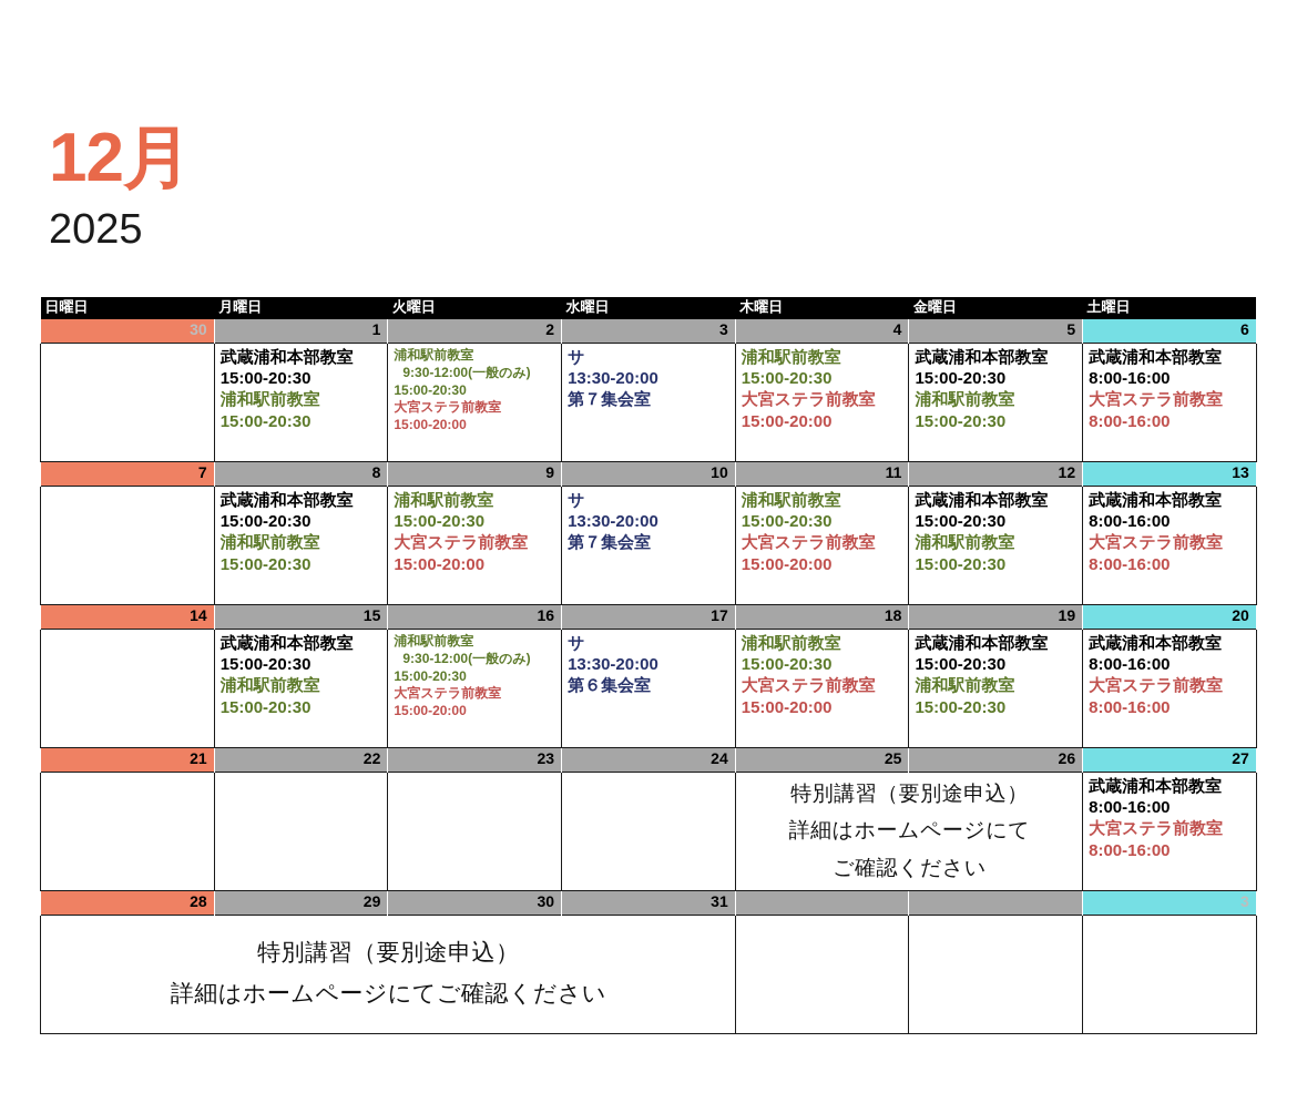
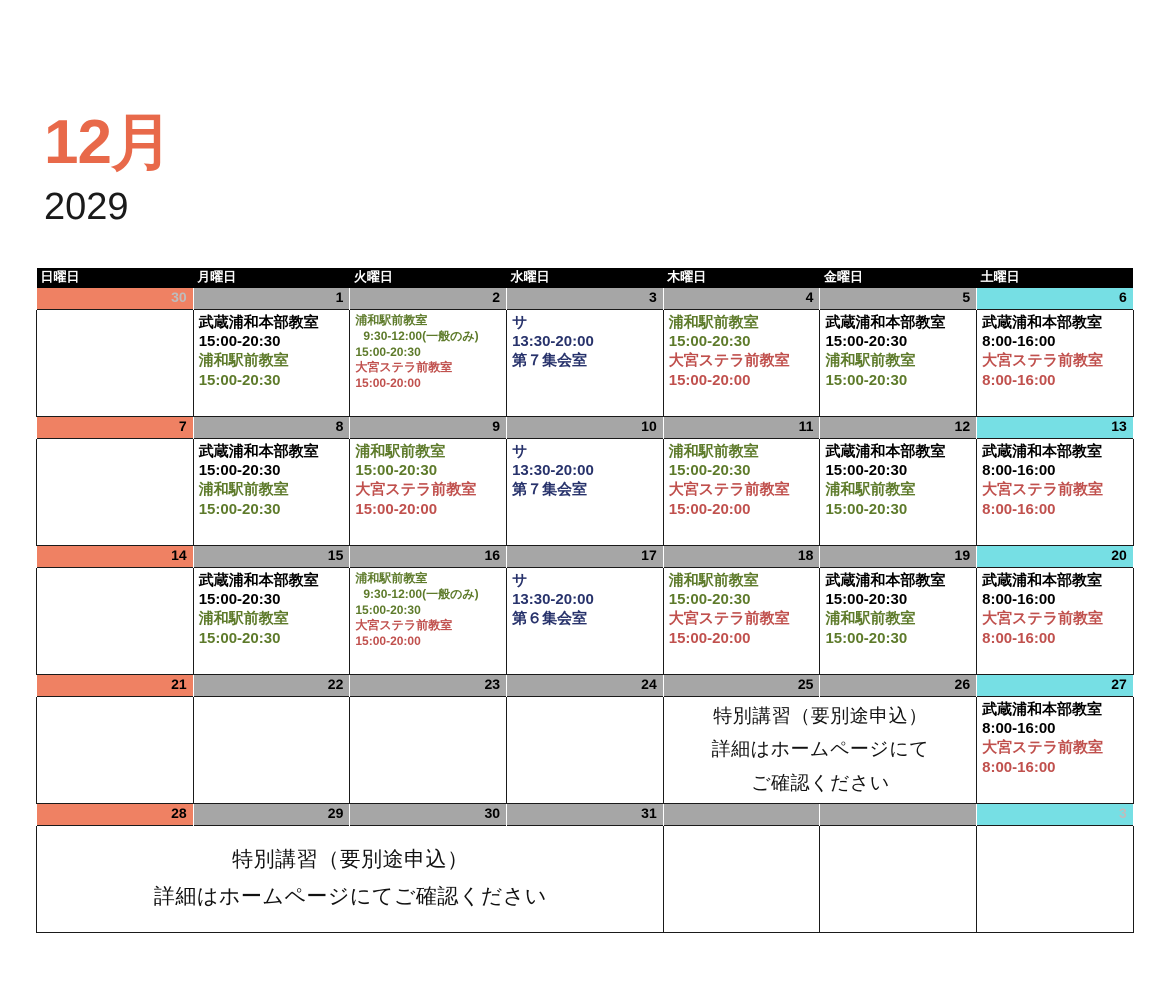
  12月
- 2025
+ 2029
  日曜日	月曜日	火曜日	水曜日	木曜日	金曜日	土曜日
  30	1	2	3	4	5	6
  	武蔵浦和本部教室15:00-20:30浦和駅前教室15:00-20:30	浦和駅前教室9:30-12:00(一般のみ)15:00-20:30大宮ステラ前教室15:00-20:00	サ13:30-20:00第７集会室	浦和駅前教室15:00-20:30大宮ステラ前教室15:00-20:00	武蔵浦和本部教室15:00-20:30浦和駅前教室15:00-20:30	武蔵浦和本部教室8:00-16:00大宮ステラ前教室8:00-16:00
  7	8	9	10	11	12	13
  	武蔵浦和本部教室15:00-20:30浦和駅前教室15:00-20:30	浦和駅前教室15:00-20:30大宮ステラ前教室15:00-20:00	サ13:30-20:00第７集会室	浦和駅前教室15:00-20:30大宮ステラ前教室15:00-20:00	武蔵浦和本部教室15:00-20:30浦和駅前教室15:00-20:30	武蔵浦和本部教室8:00-16:00大宮ステラ前教室8:00-16:00
  14	15	16	17	18	19	20
  	武蔵浦和本部教室15:00-20:30浦和駅前教室15:00-20:30	浦和駅前教室9:30-12:00(一般のみ)15:00-20:30大宮ステラ前教室15:00-20:00	サ13:30-20:00第６集会室	浦和駅前教室15:00-20:30大宮ステラ前教室15:00-20:00	武蔵浦和本部教室15:00-20:30浦和駅前教室15:00-20:30	武蔵浦和本部教室8:00-16:00大宮ステラ前教室8:00-16:00
  21	22	23	24	25	26	27
  				特別講習（要別途申込）詳細はホームページにてご確認ください	武蔵浦和本部教室8:00-16:00大宮ステラ前教室8:00-16:00
  28	29	30	31			3
  特別講習（要別途申込）詳細はホームページにてご確認ください
